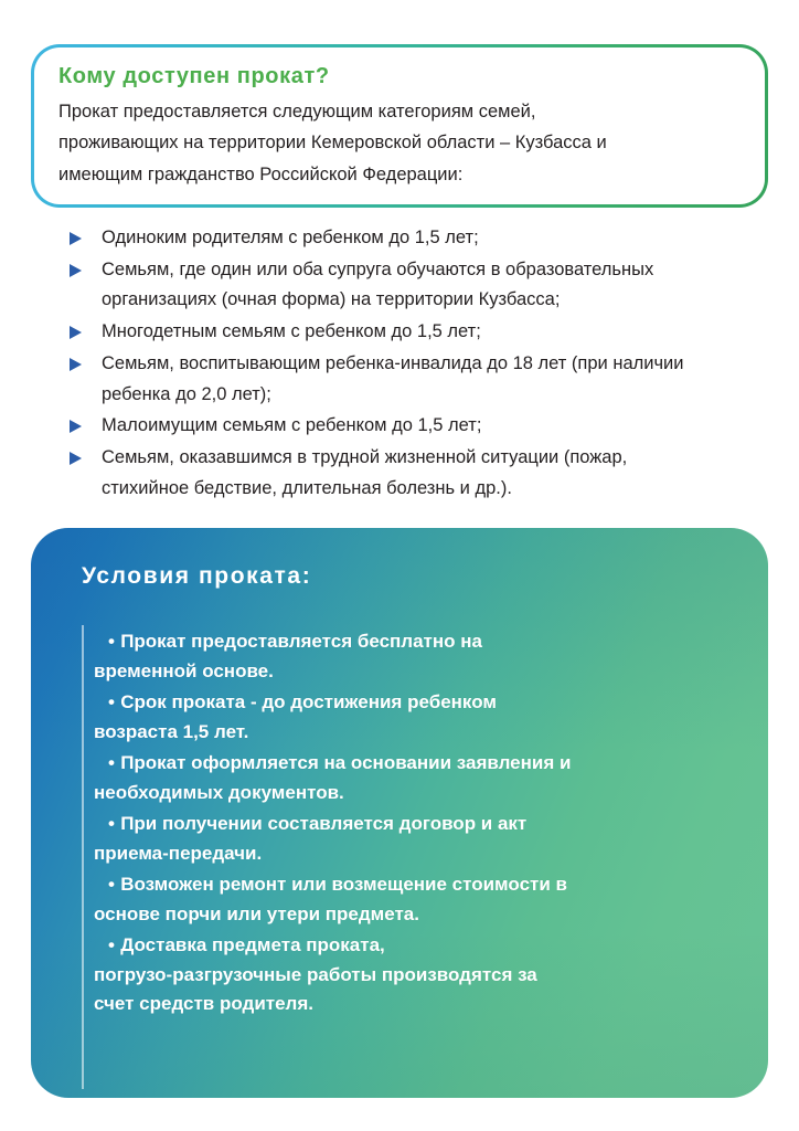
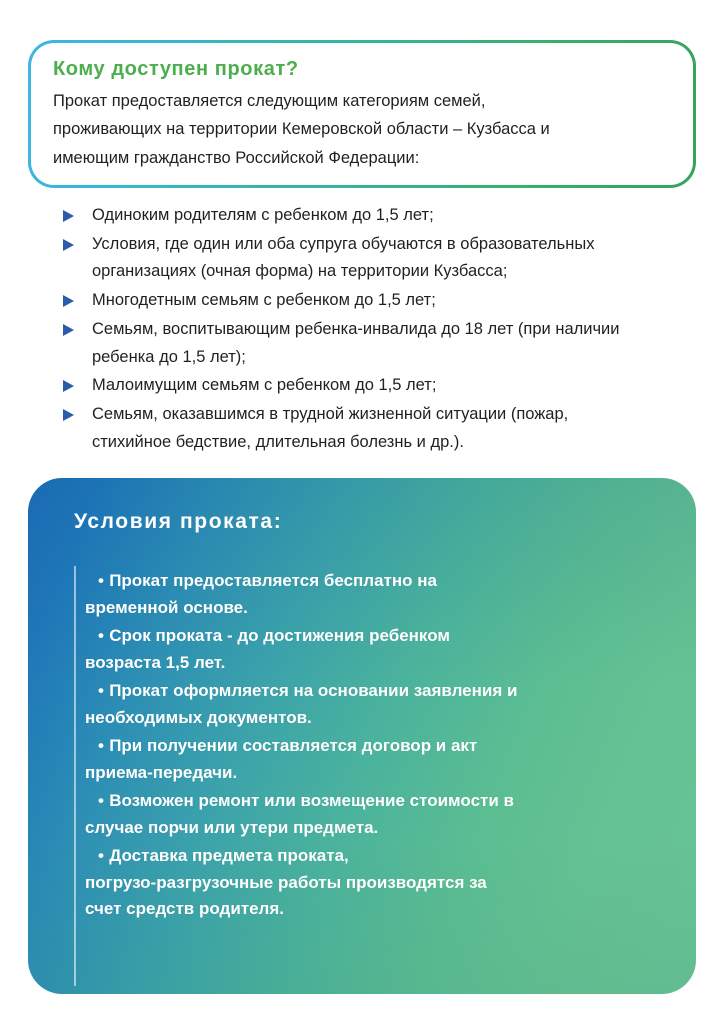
  Кому доступен прокат?
  Прокат предоставляется следующим категориям семей,
  проживающих на территории Кемеровской области – Кузбасса и
  имеющим гражданство Российской Федерации:
  Одиноким родителям с ребенком до 1,5 лет;
- Семьям, где один или оба супруга обучаются в образовательных
+ Условия, где один или оба супруга обучаются в образовательных
  организациях (очная форма) на территории Кузбасса;
  Многодетным семьям с ребенком до 1,5 лет;
  Семьям, воспитывающим ребенка-инвалида до 18 лет (при наличии
- ребенка до 2,0 лет);
+ ребенка до 1,5 лет);
  Малоимущим семьям с ребенком до 1,5 лет;
  Семьям, оказавшимся в трудной жизненной ситуации (пожар,
  стихийное бедствие, длительная болезнь и др.).
  Условия проката:
  • Прокат предоставляется бесплатно на
  временной основе.
  • Срок проката - до достижения ребенком
  возраста 1,5 лет.
  • Прокат оформляется на основании заявления и
  необходимых документов.
  • При получении составляется договор и акт
  приема-передачи.
  • Возможен ремонт или возмещение стоимости в
- основе порчи или утери предмета.
+ случае порчи или утери предмета.
  • Доставка предмета проката,
  погрузо-разгрузочные работы производятся за
  счет средств родителя.
